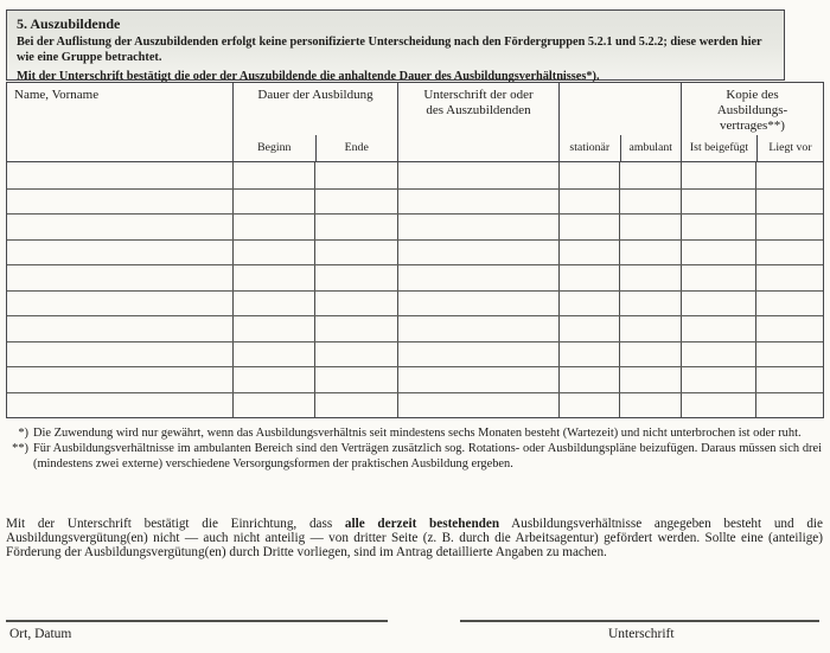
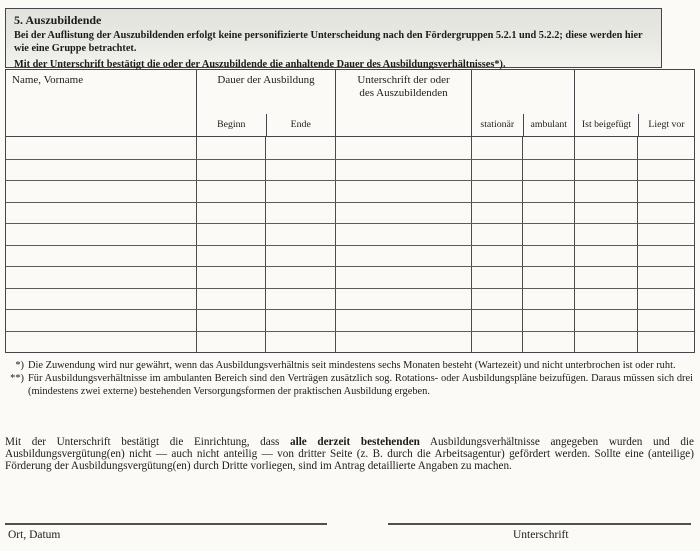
  5. Auszubildende
  Bei der Auflistung der Auszubildenden erfolgt keine personifizierte Unterscheidung nach den Fördergruppen 5.2.1 und 5.2.2; diese werden hier wie eine Gruppe betrachtet.
  Mit der Unterschrift bestätigt die oder der Auszubildende die anhaltende Dauer des Ausbildungsverhältnisses*).
  Name, Vorname
  Dauer der Ausbildung
  Beginn
  Ende
  Unterschrift der oder
  des Auszubildenden
  stationär
  ambulant
- Kopie des
- Ausbildungs-
- vertrages**)
  Ist beigefügt
  Liegt vor
  *)
  Die Zuwendung wird nur gewährt, wenn das Ausbildungsverhältnis seit mindestens sechs Monaten besteht (Wartezeit) und nicht unterbrochen ist oder ruht.
  **)
- Für Ausbildungsverhältnisse im ambulanten Bereich sind den Verträgen zusätzlich sog. Rotations- oder Ausbildungspläne beizufügen. Daraus müssen sich drei (mindestens zwei externe) verschiedene Versorgungsformen der praktischen Ausbildung ergeben.
+ Für Ausbildungsverhältnisse im ambulanten Bereich sind den Verträgen zusätzlich sog. Rotations- oder Ausbildungspläne beizufügen. Daraus müssen sich drei (mindestens zwei externe) bestehenden Versorgungsformen der praktischen Ausbildung ergeben.
- Mit der Unterschrift bestätigt die Einrichtung, dass alle derzeit bestehenden Ausbildungsverhältnisse angegeben besteht und die Ausbildungsvergütung(en) nicht — auch nicht anteilig — von dritter Seite (z. B. durch die Arbeitsagentur) gefördert werden. Sollte eine (anteilige) Förderung der Ausbildungsvergütung(en) durch Dritte vorliegen, sind im Antrag detaillierte Angaben zu machen.
+ Mit der Unterschrift bestätigt die Einrichtung, dass alle derzeit bestehenden Ausbildungsverhältnisse angegeben wurden und die Ausbildungsvergütung(en) nicht — auch nicht anteilig — von dritter Seite (z. B. durch die Arbeitsagentur) gefördert werden. Sollte eine (anteilige) Förderung der Ausbildungsvergütung(en) durch Dritte vorliegen, sind im Antrag detaillierte Angaben zu machen.
  Ort, Datum
  Unterschrift
